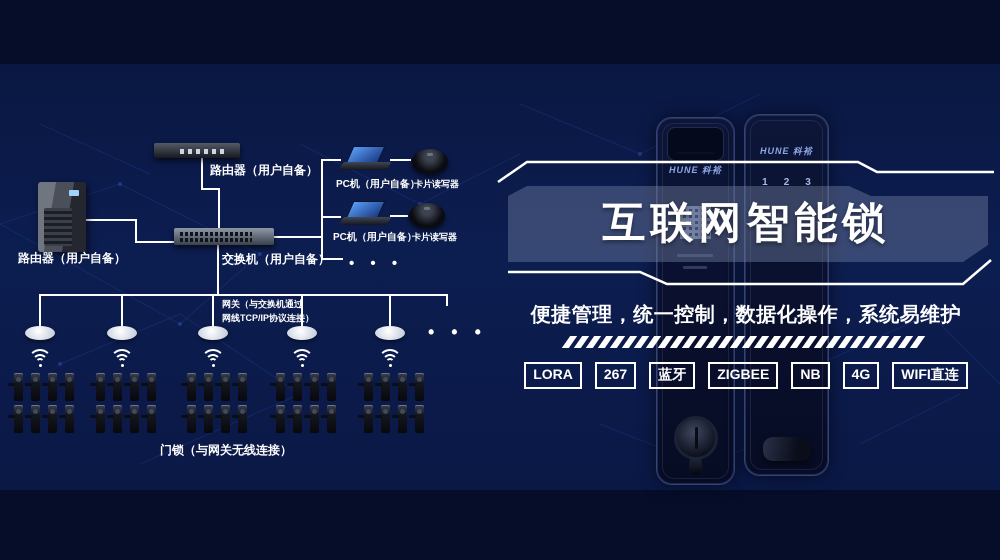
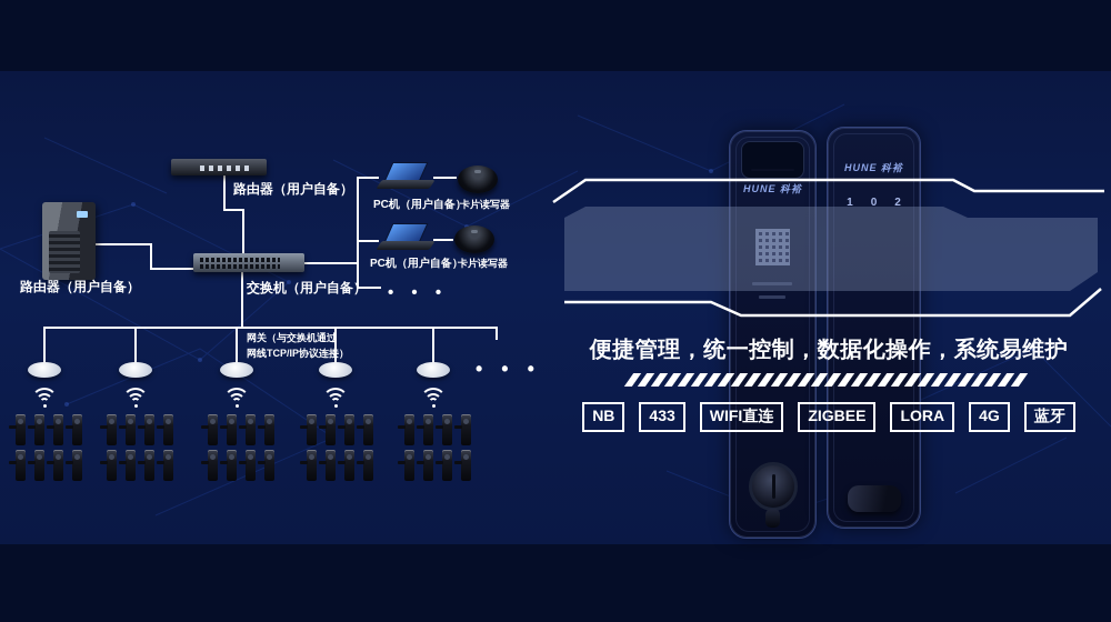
  路由器（用户自备）
  路由器（用户自备）
  交换机（用户自备）
  PC机（用户自备）
  卡片读写器
  PC机（用户自备）
  卡片读写器
  • • •
  网关（与交换机通过
  网线TCP/IP协议连）
  • • •
- 门锁（与网关无线连接）
  HUNE 科裕
  HUNE 科裕
- 123
+ 102
- 互联网智能锁
  便捷管理，统一控制，数据化操作，系统易维护
- LORA
+ NB
- 267
+ 433
- 蓝牙
+ WIFI直连
  ZIGBEE
- NB
+ LORA
  4G
- WIFI直连
+ 蓝牙
